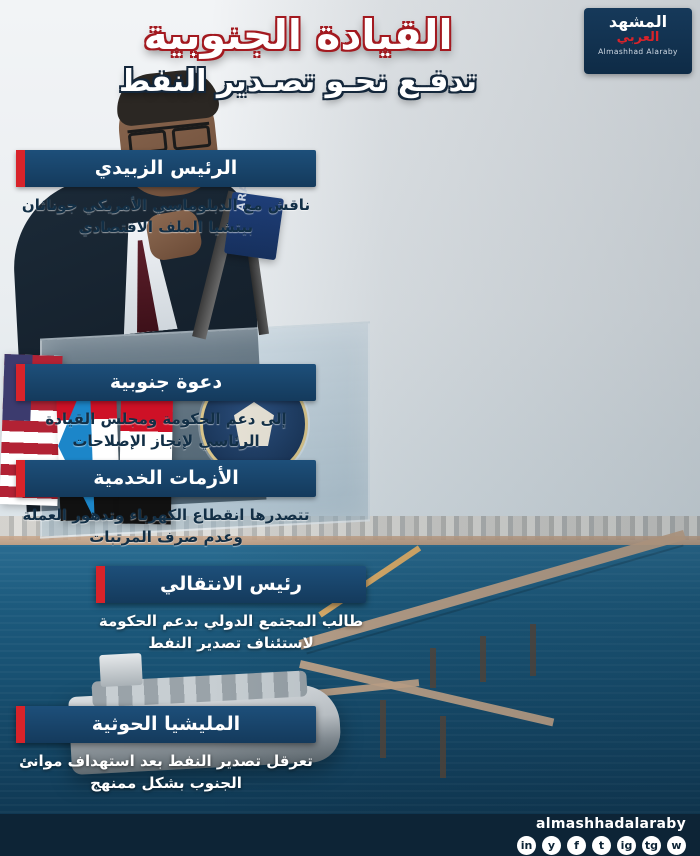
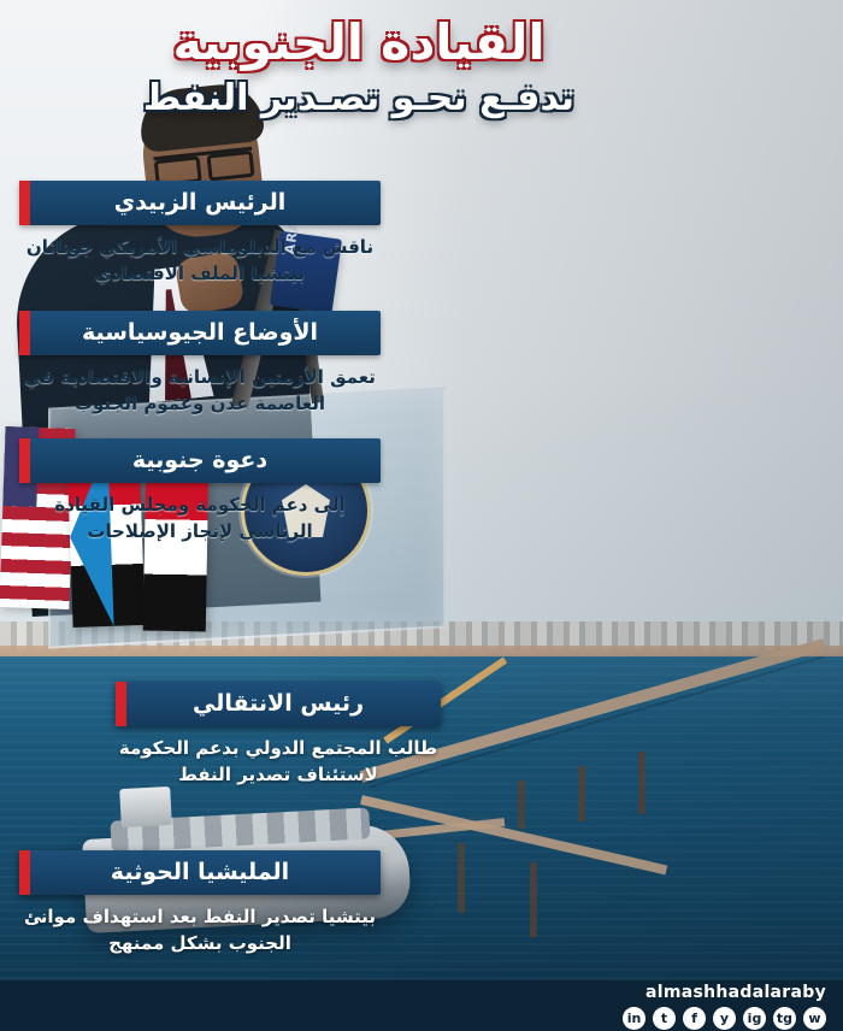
- المشهد
- العربي
- Almashhad Alaraby
  القيادة الجنوبية
  تدفـع نحـو تصـدير النفط
  الرئيس الزبيدي
  ناقش مع الدبلوماسي الأمريكي جوناثان بيتشيا الملف الاقتصادي
+ الأوضاع الجيوسياسية
+ تعمق الأزمتين الإنسانية والاقتصادية في العاصمة عدن وعموم الجنوب
  دعوة جنوبية
  إلى دعم الحكومة ومجلس القيادة الرئاسي لإنجاز الإصلاحات
- الأزمات الخدمية
- تتصدرها انقطاع الكهرباء وتدهور العملة وعدم صرف المرتبات
  رئيس الانتقالي
  طالب المجتمع الدولي بدعم الحكومة لاستئناف تصدير النفط
  المليشيا الحوثية
- تعرقل تصدير النفط بعد استهداف موانئ الجنوب بشكل ممنهج
+ بيتشيا تصدير النفط بعد استهداف موانئ الجنوب بشكل ممنهج
  almashhadalaraby
  in
- y
+ t
  f
- t
+ y
  ig
  tg
  w
